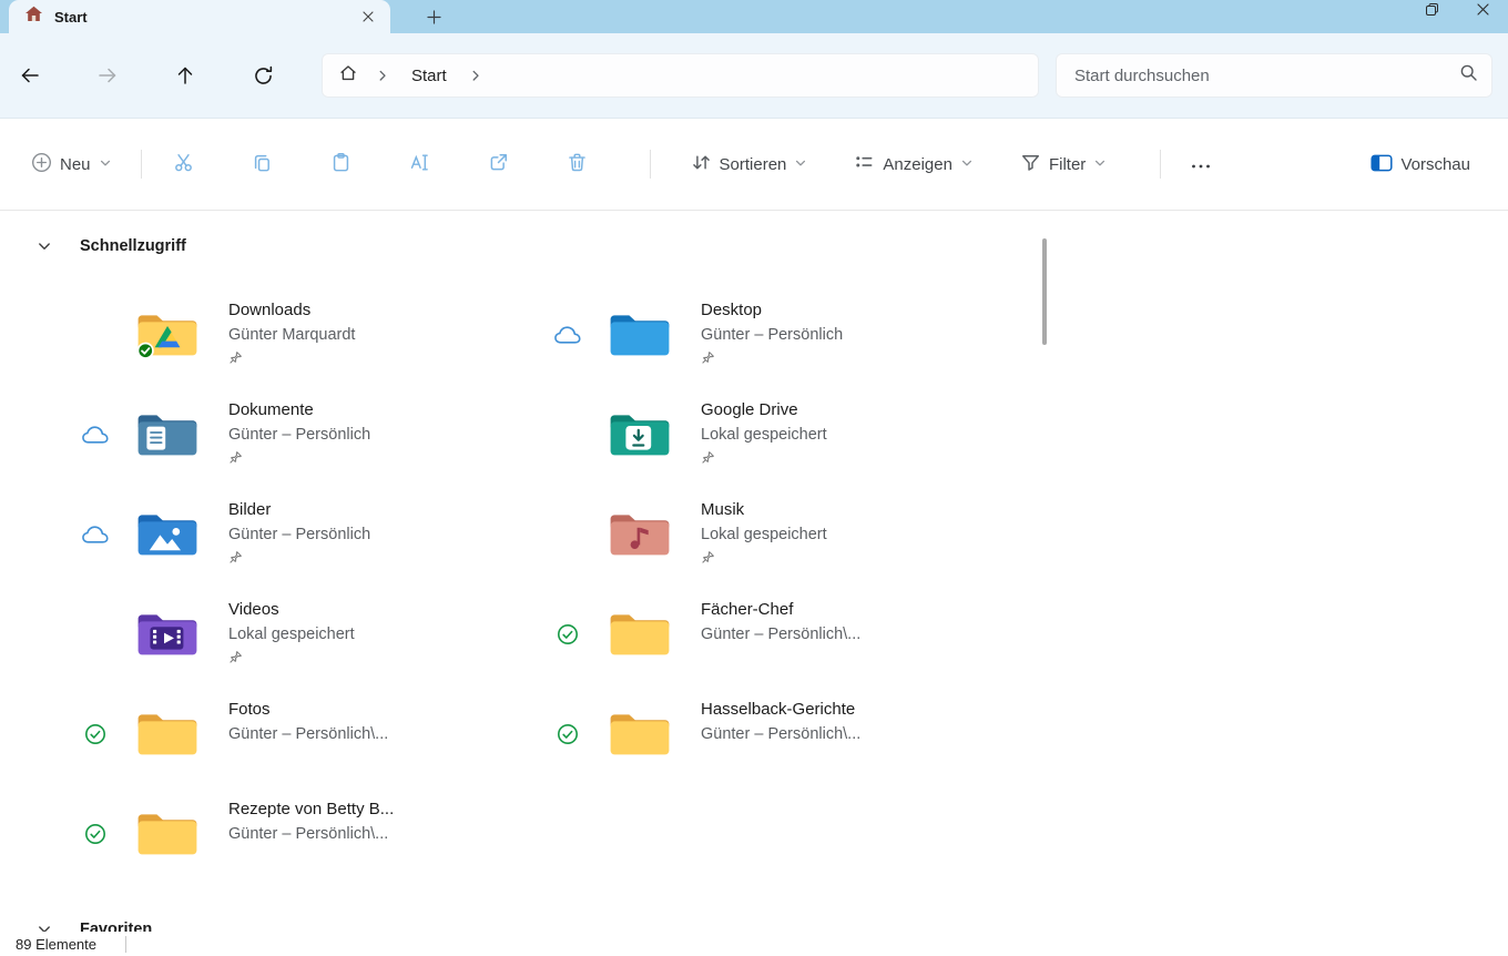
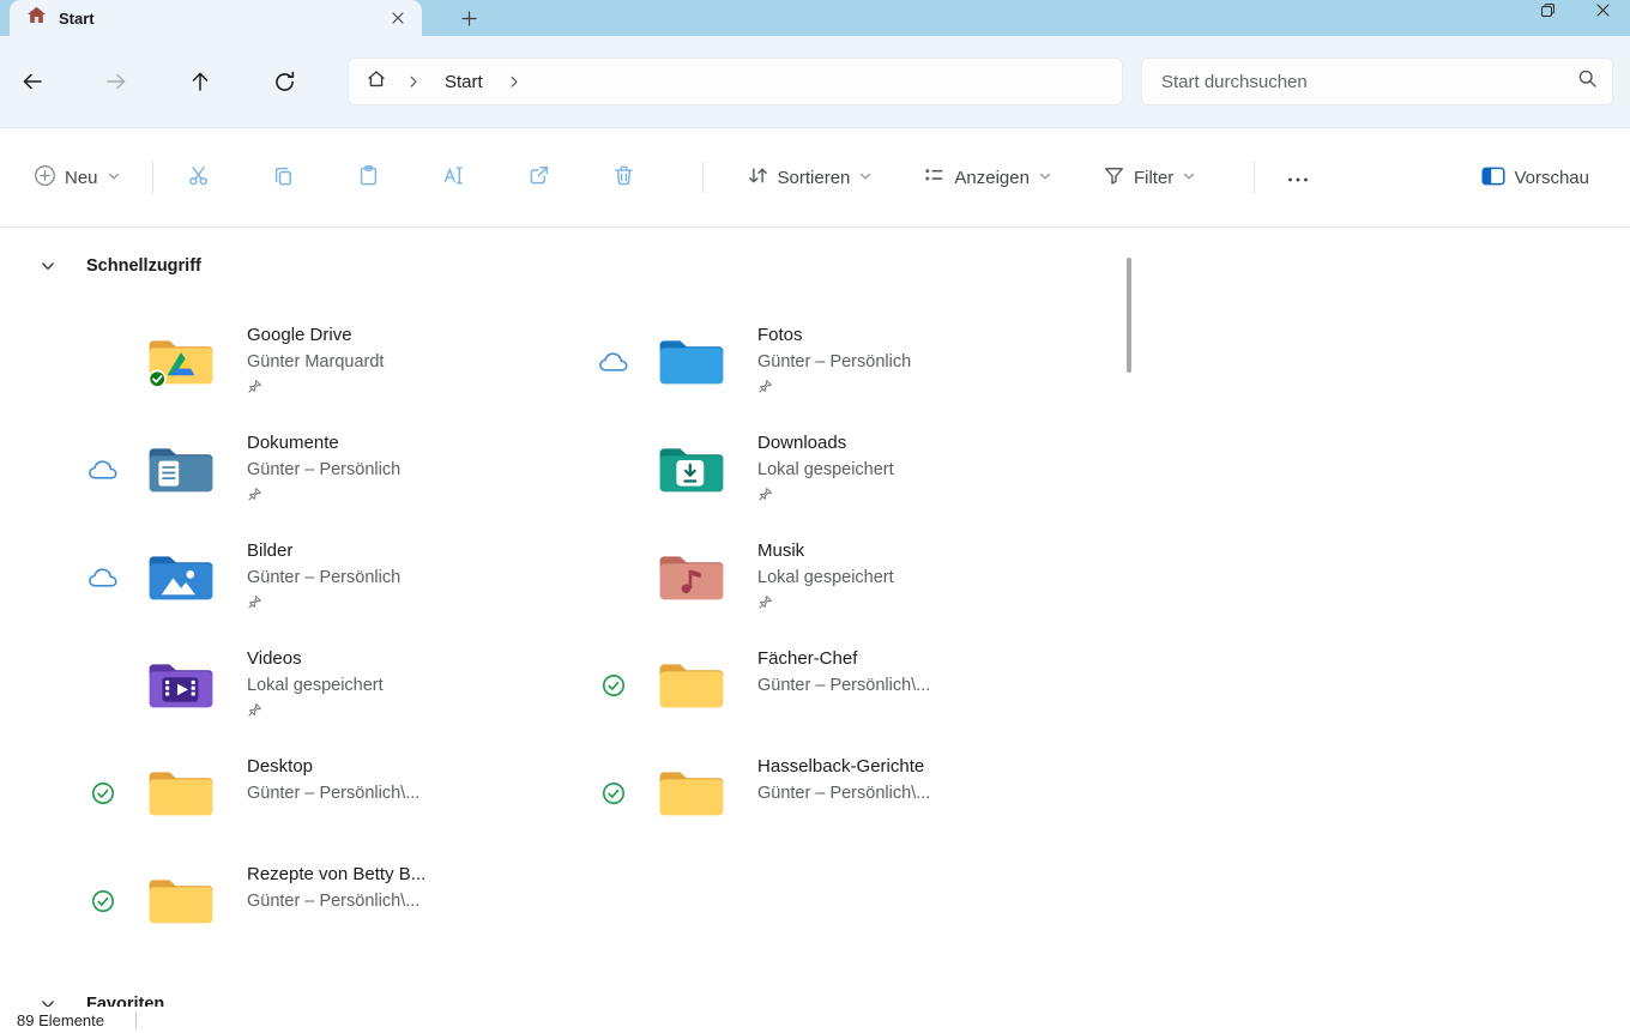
  Start
  Start
  Start durchsuchen
  Neu
  Sortieren
  Anzeigen
  Filter
  Vorschau
  Schnellzugriff
- Downloads
+ Google Drive
  Günter Marquardt
- Desktop
+ Fotos
  Günter – Persönlich
  Dokumente
  Günter – Persönlich
- Google Drive
+ Downloads
  Lokal gespeichert
  Bilder
  Günter – Persönlich
  Musik
  Lokal gespeichert
  Videos
  Lokal gespeichert
  Fächer-Chef
  Günter – Persönlich\...
- Fotos
+ Desktop
  Günter – Persönlich\...
  Hasselback-Gerichte
  Günter – Persönlich\...
  Rezepte von Betty B...
  Günter – Persönlich\...
  Favoriten
  89 Elemente
